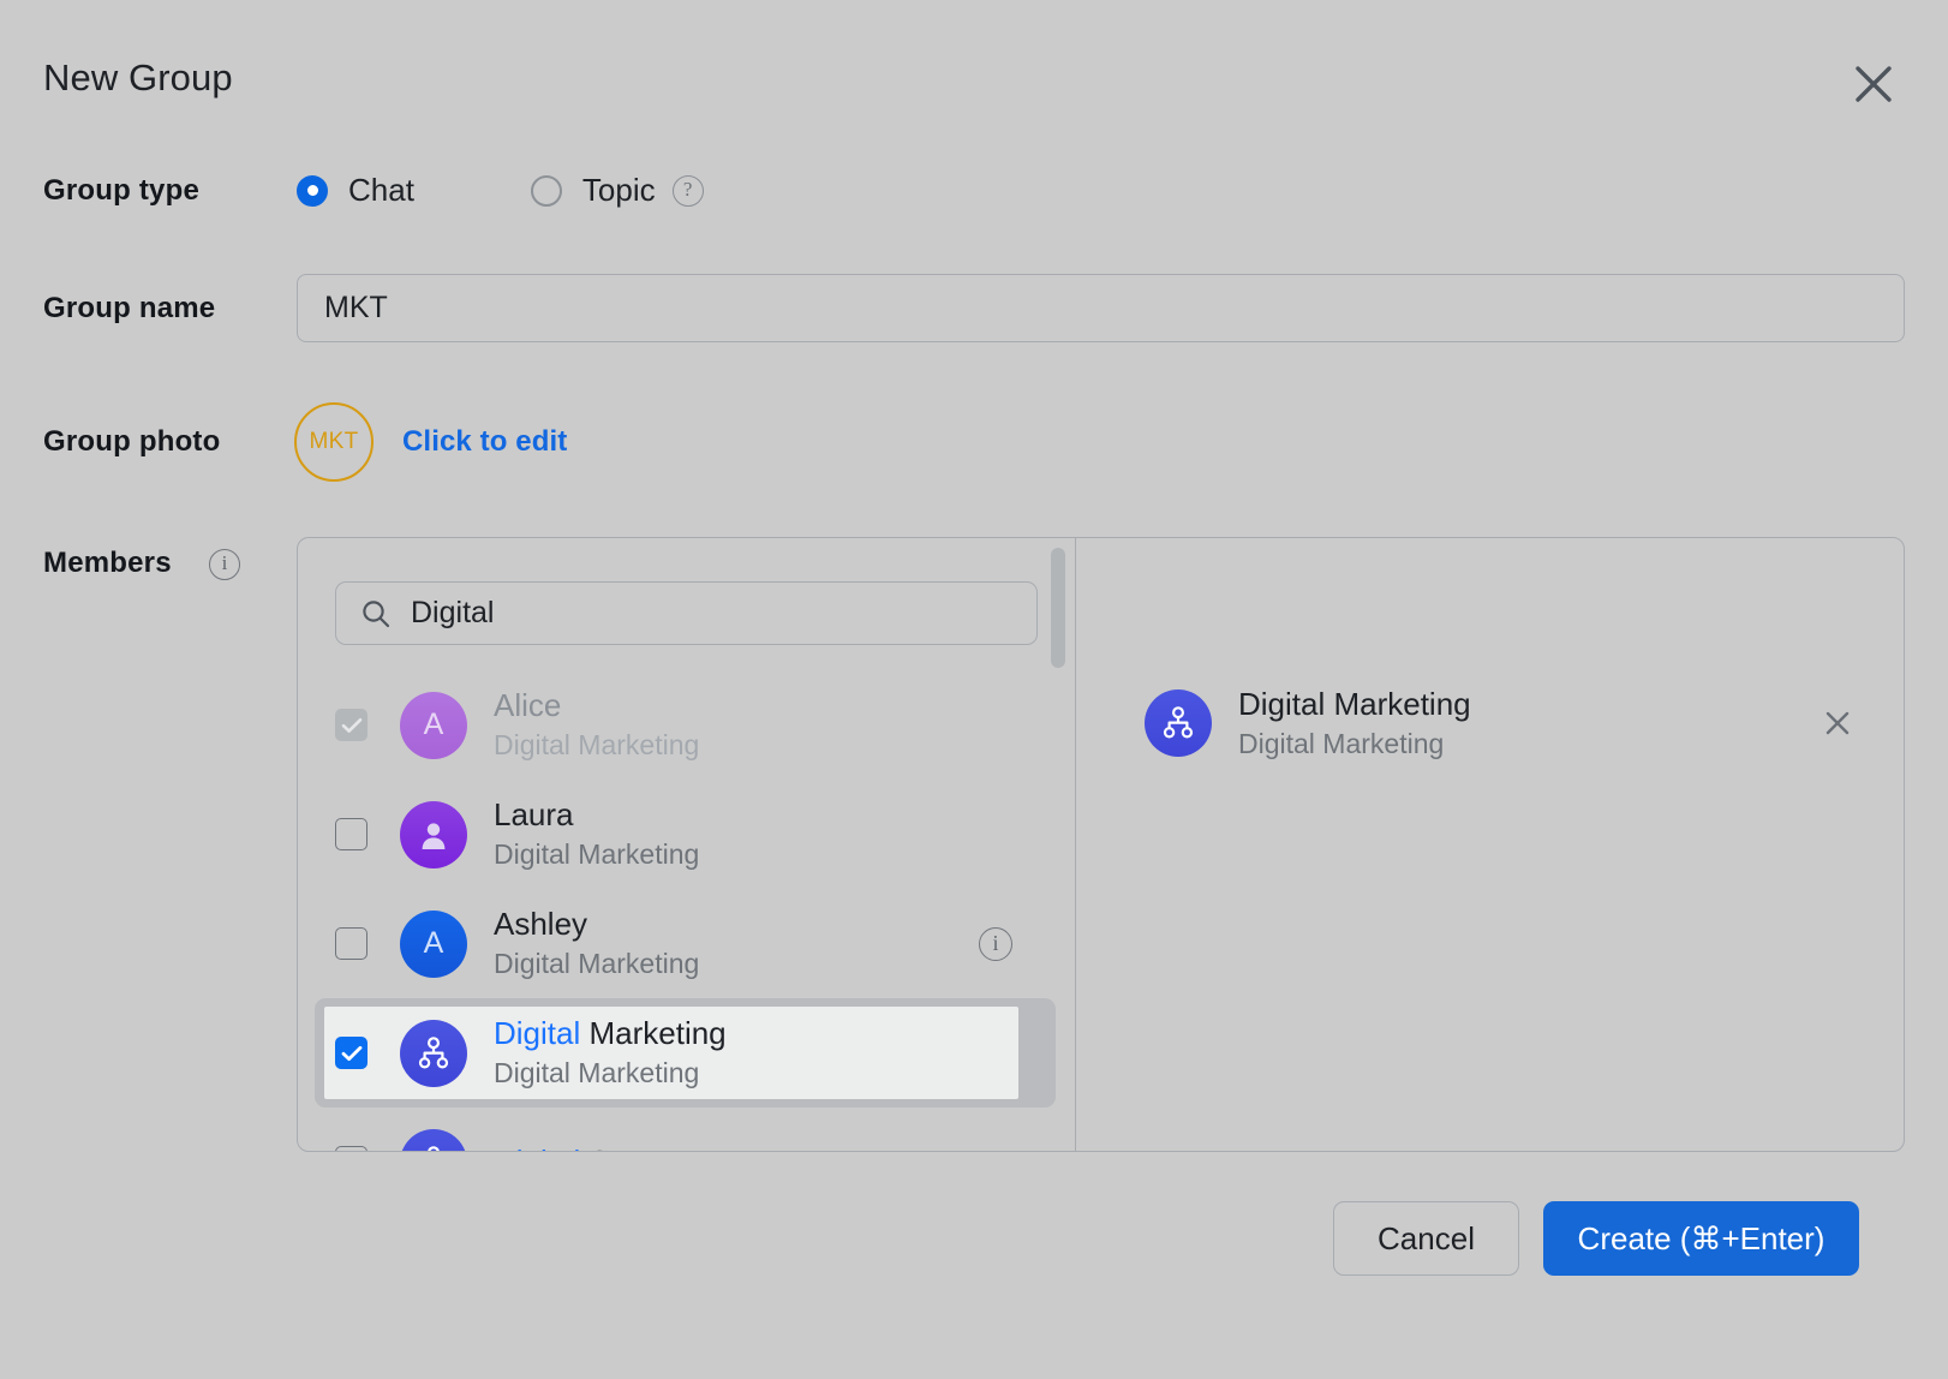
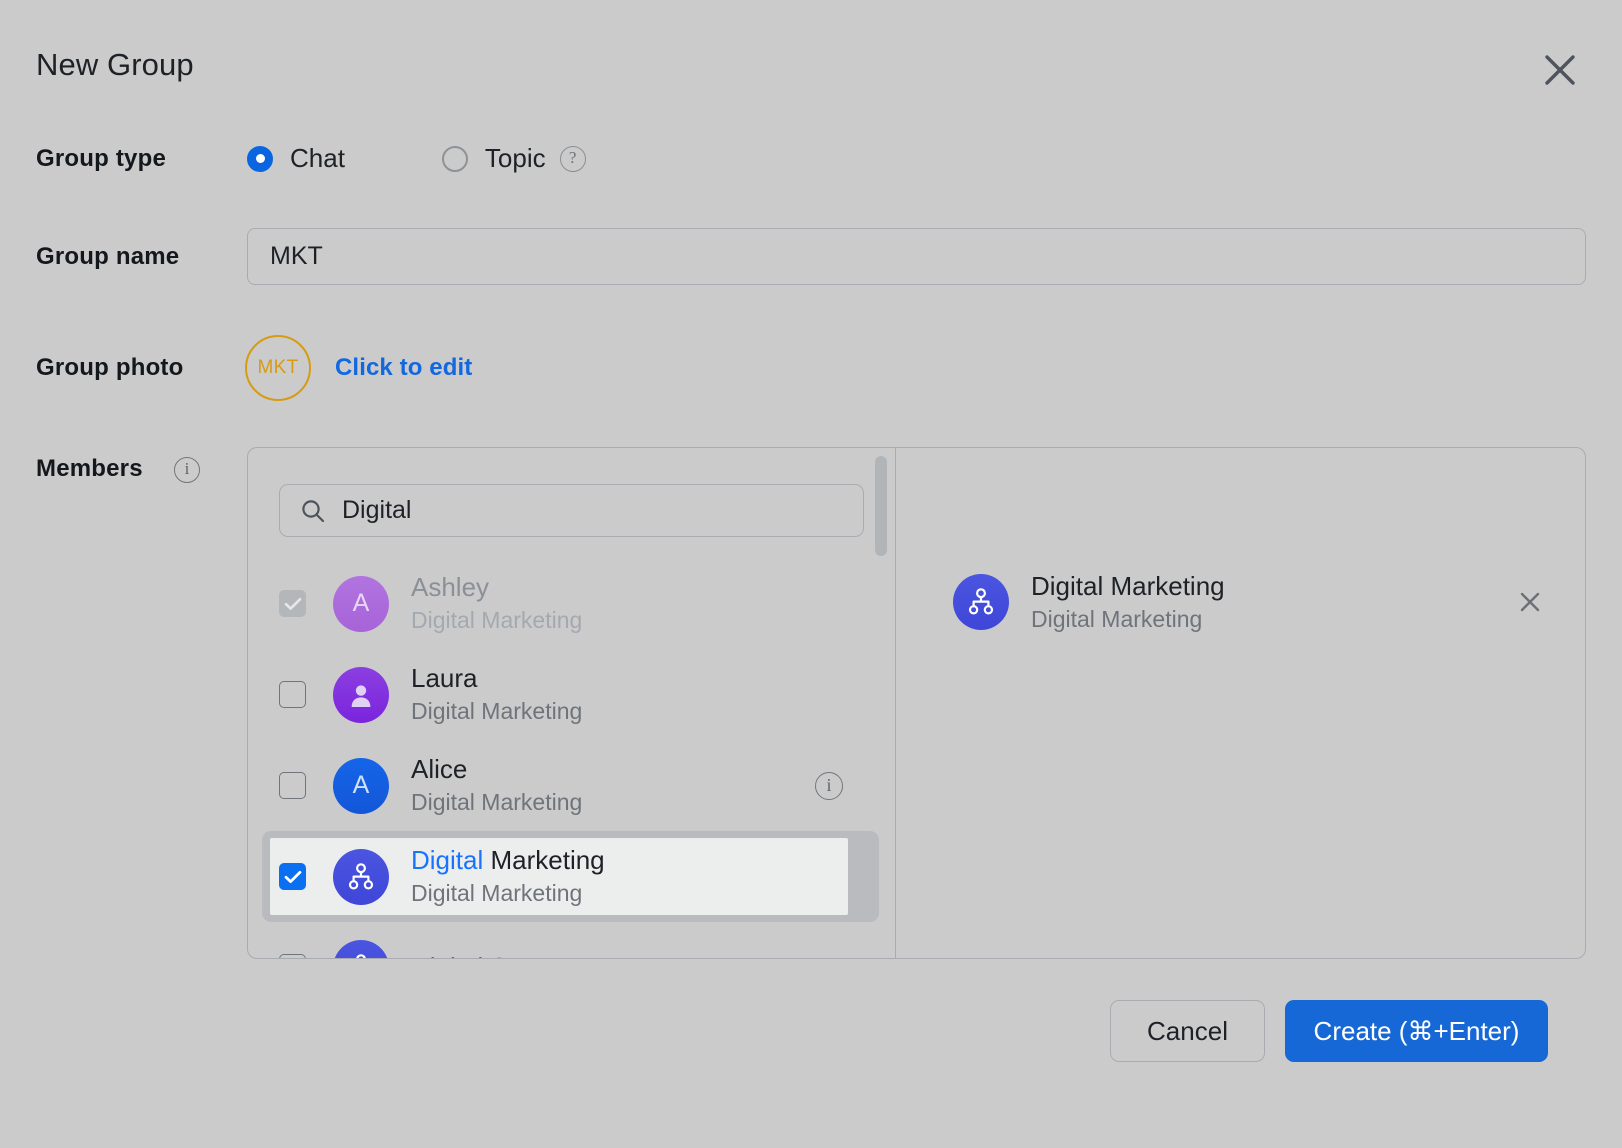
  New Group
  Group type
  Chat
  Topic
  ?
  Group name
  MKT
  Group photo
  MKT
  Click to edit
  Members
  i
  Digital
  A
- Alice
+ Ashley
  Digital Marketing
  Laura
  Digital Marketing
  A
- Ashley
+ Alice
  Digital Marketing
  i
  Digital Marketing
  Digital Marketing
  Digital Marketing
  Digital Marketing
  Cancel
  Create (⌘+Enter)
